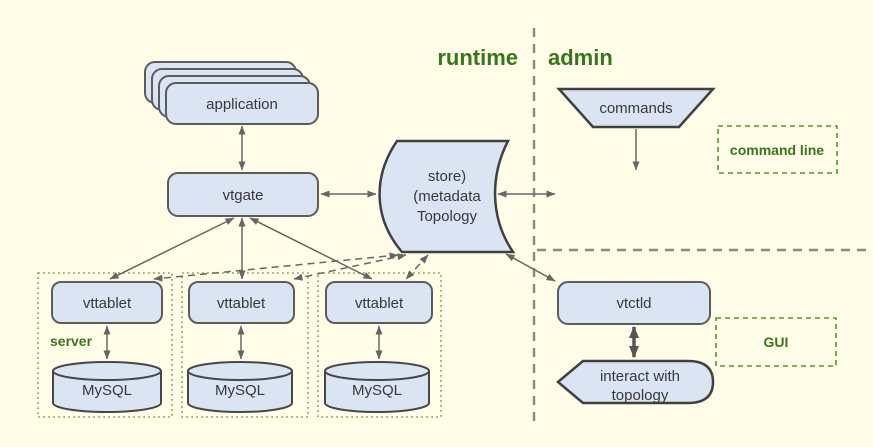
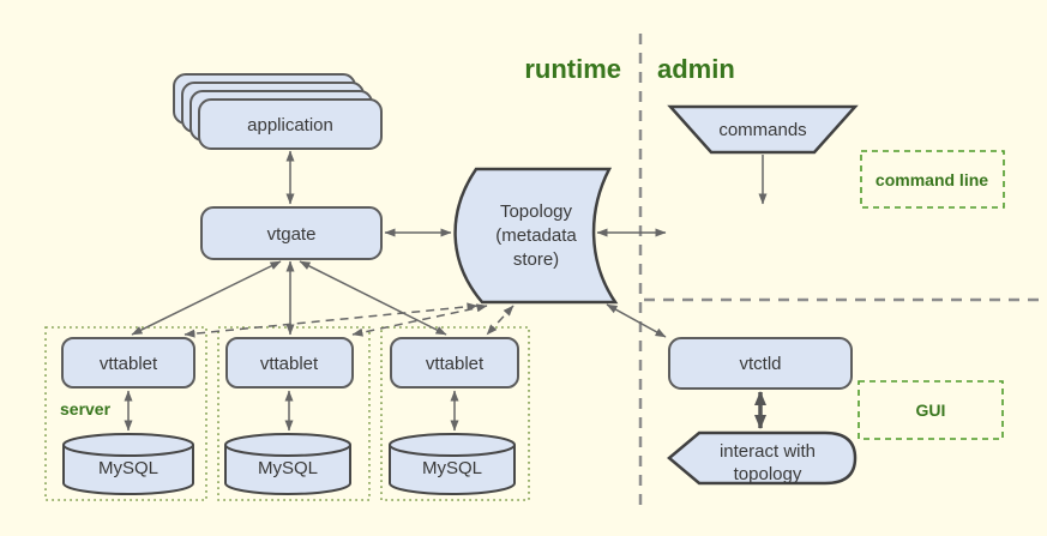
  runtime
  admin
  application
  vtgate
- store)
+ Topology
  (metadata
- Topology
+ store)
  commands
  vtctld
  interact with
  topology
  command line
  GUI
  server
  vttablet
  vttablet
  vttablet
  MySQL
  MySQL
  MySQL
